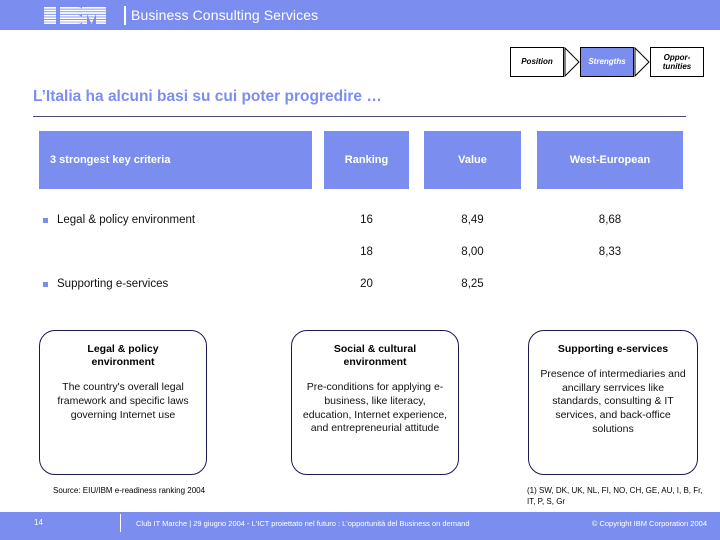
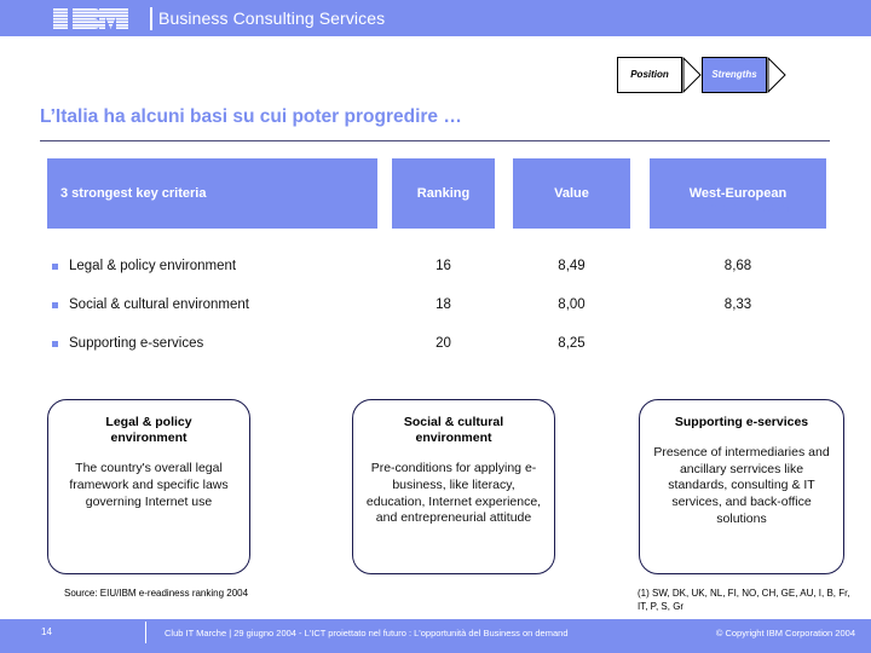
  Business Consulting Services
  Position
  Strengths
- Oppor-
- tunities
  L’Italia ha alcuni basi su cui poter progredire …
  3 strongest key criteria
  Ranking
  Value
  West-European
  Legal & policy environment
  16
  8,49
  8,68
+ Social & cultural environment
  18
  8,00
  8,33
  Supporting e-services
  20
  8,25
  Legal & policy
  environment
  The country's overall legal framework and specific laws governing Internet use
  Social & cultural
  environment
  Pre-conditions for applying e-business, like literacy, education, Internet experience, and entrepreneurial attitude
  Supporting e-services
  Presence of intermediaries and ancillary serrvices like standards, consulting & IT services, and back-office solutions
  Source: EIU/IBM e-readiness ranking 2004
  (1) SW, DK, UK, NL, FI, NO, CH, GE, AU, I, B, Fr, IT, P, S, Gr
  14
  Club IT Marche | 29 giugno 2004 - L'ICT proiettato nel futuro : L'opportunità del Business on demand
  © Copyright IBM Corporation 2004
